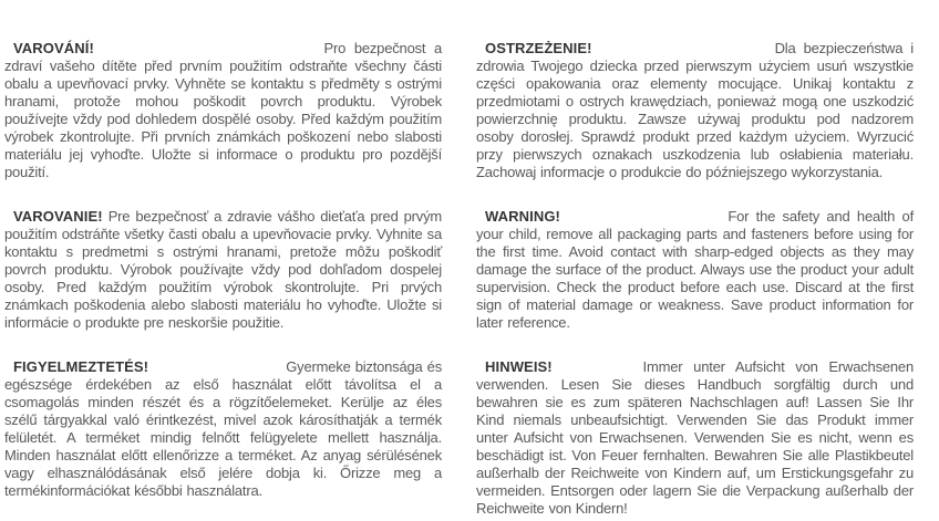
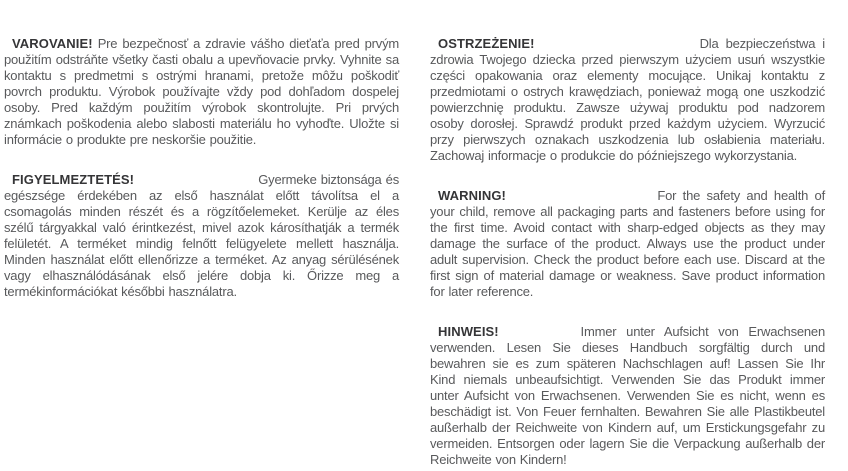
- VAROVÁNÍ! Pro bezpečnost a zdraví vašeho dítěte před prvním použitím odstraňte všechny části obalu a upevňovací prvky. Vyhněte se kontaktu s předměty s ostrými hranami, protože mohou poškodit povrch produktu. Výrobek používejte vždy pod dohledem dospělé osoby. Před každým použitím výrobek zkontrolujte. Při prvních známkách poškození nebo slabosti materiálu jej vyhoďte. Uložte si informace o produktu pro pozdější použití.
  VAROVANIE! Pre bezpečnosť a zdravie vášho dieťaťa pred prvým použitím odstráňte všetky časti obalu a upevňovacie prvky. Vyhnite sa kontaktu s predmetmi s ostrými hranami, pretože môžu poškodiť povrch produktu. Výrobok používajte vždy pod dohľadom dospelej osoby. Pred každým použitím výrobok skontrolujte. Pri prvých známkach poškodenia alebo slabosti materiálu ho vyhoďte. Uložte si informácie o produkte pre neskoršie použitie.
  FIGYELMEZTETÉS! Gyermeke biztonsága és egészsége érdekében az első használat előtt távolítsa el a csomagolás minden részét és a rögzítőelemeket. Kerülje az éles szélű tárgyakkal való érintkezést, mivel azok károsíthatják a termék felületét. A terméket mindig felnőtt felügyelete mellett használja. Minden használat előtt ellenőrizze a terméket. Az anyag sérülésének vagy elhasználódásának első jelére dobja ki. Őrizze meg a termékinformációkat későbbi használatra.
  OSTRZEŻENIE! Dla bezpieczeństwa i zdrowia Twojego dziecka przed pierwszym użyciem usuń wszystkie części opakowania oraz elementy mocujące. Unikaj kontaktu z przedmiotami o ostrych krawędziach, ponieważ mogą one uszkodzić powierzchnię produktu. Zawsze używaj produktu pod nadzorem osoby dorosłej. Sprawdź produkt przed każdym użyciem. Wyrzucić przy pierwszych oznakach uszkodzenia lub osłabienia materiału. Zachowaj informacje o produkcie do późniejszego wykorzystania.
- WARNING! For the safety and health of your child, remove all packaging parts and fasteners before using for the first time. Avoid contact with sharp-edged objects as they may damage the surface of the product. Always use the product your adult supervision. Check the product before each use. Discard at the first sign of material damage or weakness. Save product information for later reference.
+ WARNING! For the safety and health of your child, remove all packaging parts and fasteners before using for the first time. Avoid contact with sharp-edged objects as they may damage the surface of the product. Always use the product under adult supervision. Check the product before each use. Discard at the first sign of material damage or weakness. Save product information for later reference.
  HINWEIS! Immer unter Aufsicht von Erwachsenen verwenden. Lesen Sie dieses Handbuch sorgfältig durch und bewahren sie es zum späteren Nachschlagen auf! Lassen Sie Ihr Kind niemals unbeaufsichtigt. Verwenden Sie das Produkt immer unter Aufsicht von Erwachsenen. Verwenden Sie es nicht, wenn es beschädigt ist. Von Feuer fernhalten. Bewahren Sie alle Plastikbeutel außerhalb der Reichweite von Kindern auf, um Erstickungsgefahr zu vermeiden. Entsorgen oder lagern Sie die Verpackung außerhalb der Reichweite von Kindern!
